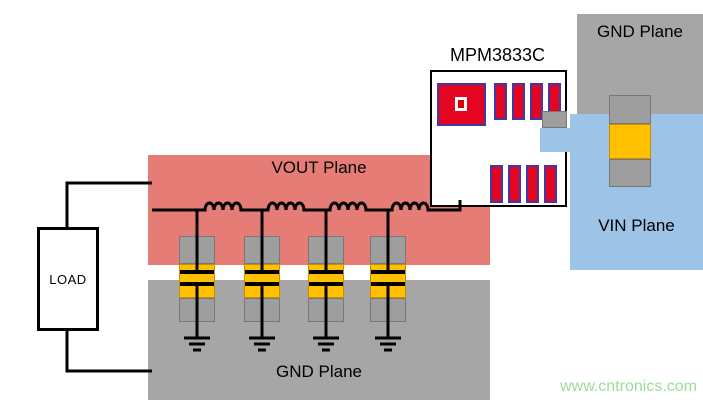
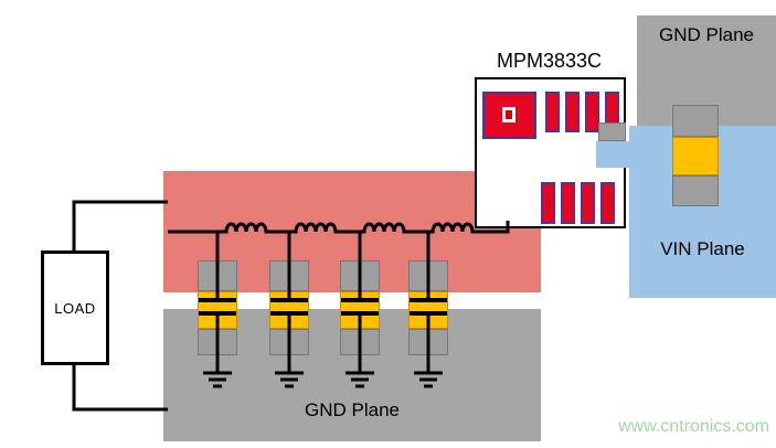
  LOAD
  GND Plane
  VIN Plane
- VOUT Plane
  GND Plane
  MPM3833C
  www.cntronics.com
